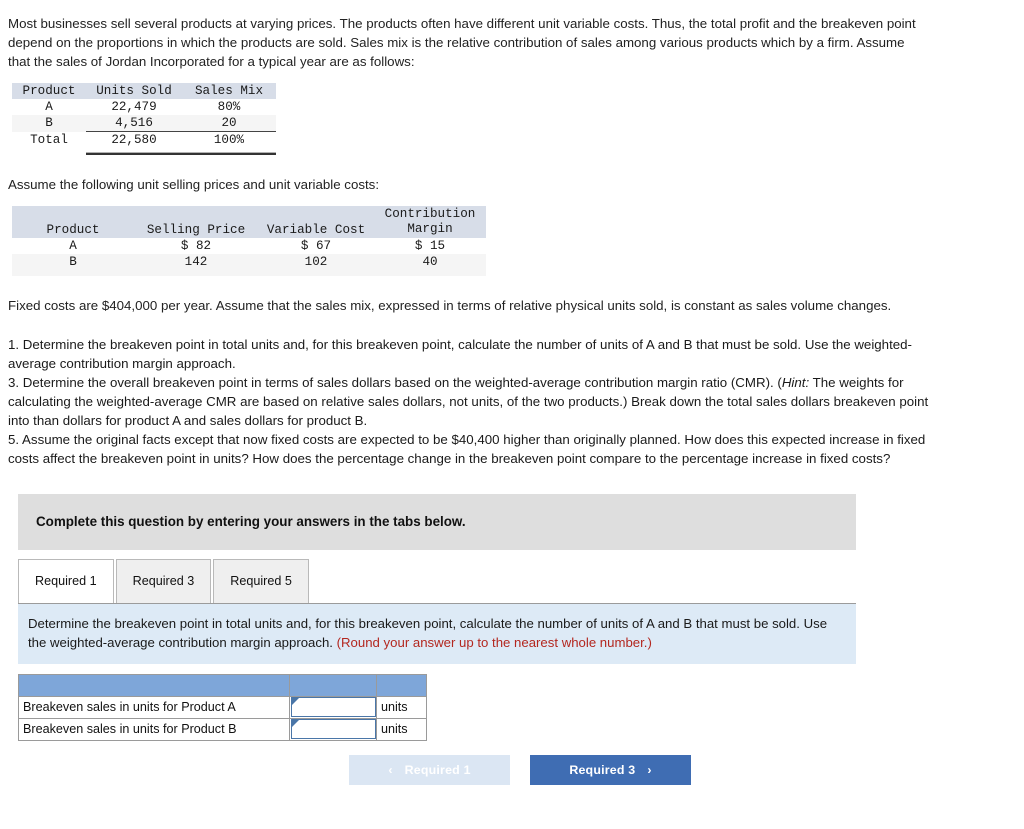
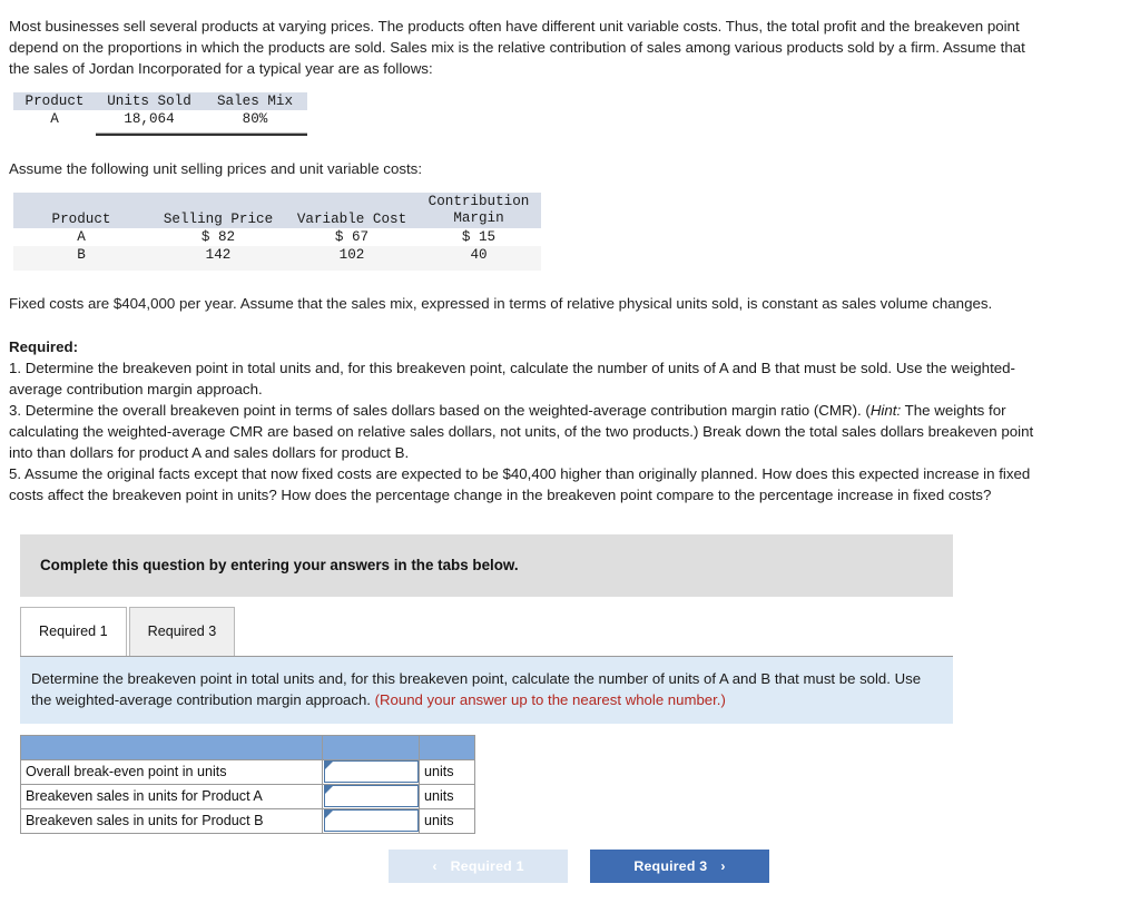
- Most businesses sell several products at varying prices. The products often have different unit variable costs. Thus, the total profit and the breakeven point depend on the proportions in which the products are sold. Sales mix is the relative contribution of sales among various products which by a firm. Assume that the sales of Jordan Incorporated for a typical year are as follows:
+ Most businesses sell several products at varying prices. The products often have different unit variable costs. Thus, the total profit and the breakeven point depend on the proportions in which the products are sold. Sales mix is the relative contribution of sales among various products sold by a firm. Assume that the sales of Jordan Incorporated for a typical year are as follows:
  Product	Units Sold	Sales Mix
- A	22,479	80%
+ A	18,064	80%
- B	4,516	20
- Total	22,580	100%
  Assume the following unit selling prices and unit variable costs:
  Product	Selling Price	Variable Cost	ContributionMargin
  A	$ 82	$ 67	$ 15
  B	142	102	40
  Fixed costs are $404,000 per year. Assume that the sales mix, expressed in terms of relative physical units sold, is constant as sales volume changes.
+ Required:
  1. Determine the breakeven point in total units and, for this breakeven point, calculate the number of units of A and B that must be sold. Use the weighted-average contribution margin approach.
  3. Determine the overall breakeven point in terms of sales dollars based on the weighted-average contribution margin ratio (CMR). (Hint: The weights for calculating the weighted-average CMR are based on relative sales dollars, not units, of the two products.) Break down the total sales dollars breakeven point into than dollars for product A and sales dollars for product B.
  5. Assume the original facts except that now fixed costs are expected to be $40,400 higher than originally planned. How does this expected increase in fixed costs affect the breakeven point in units? How does the percentage change in the breakeven point compare to the percentage increase in fixed costs?
  Complete this question by entering your answers in the tabs below.
  Required 1
  Required 3
- Required 5
  Determine the breakeven point in total units and, for this breakeven point, calculate the number of units of A and B that must be sold. Use the weighted-average contribution margin approach. (Round your answer up to the nearest whole number.)
+ Overall break-even point in units		units
  Breakeven sales in units for Product A		units
  Breakeven sales in units for Product B		units
  ‹
  Required 1
  Required 3
  ›
